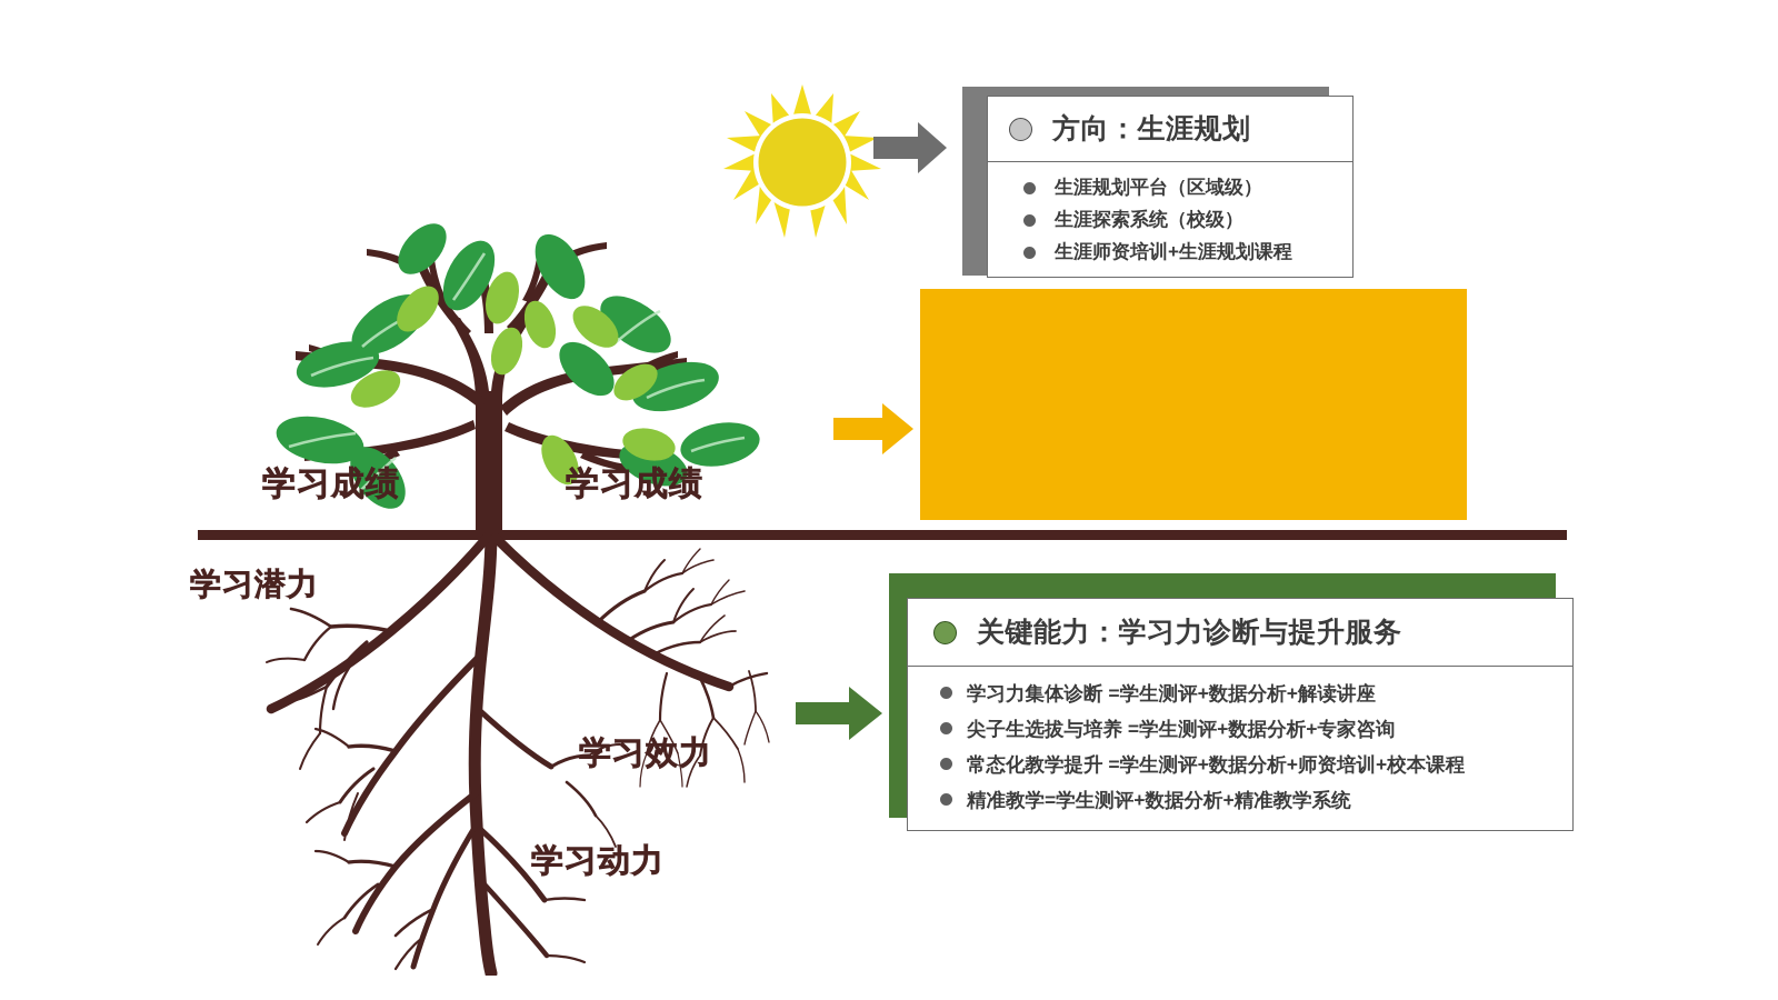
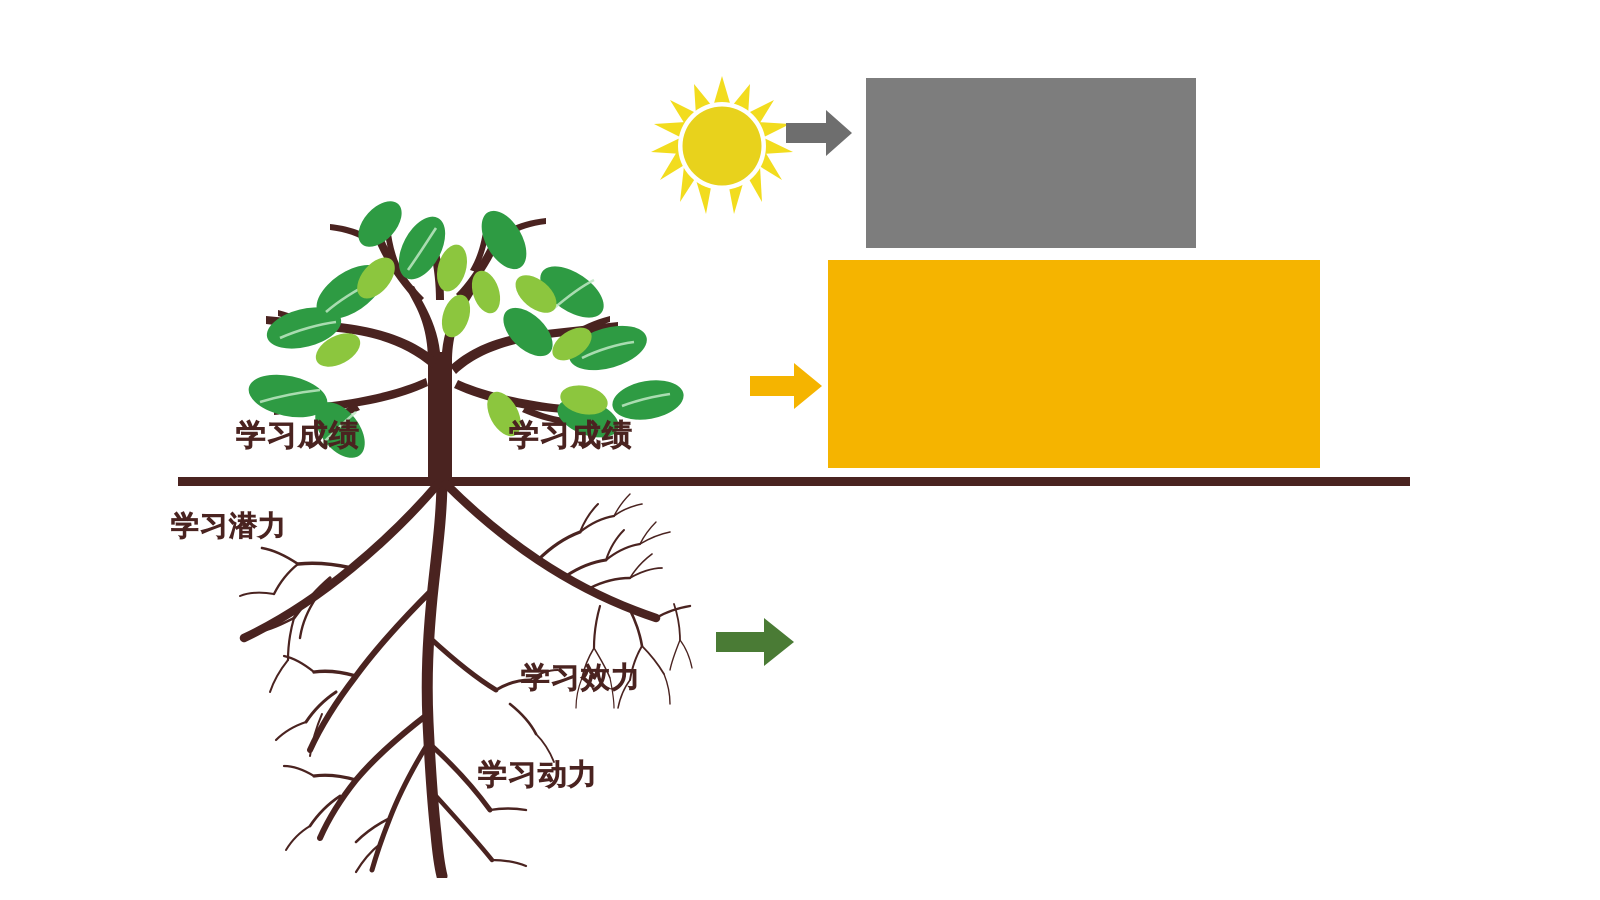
  学习成绩
  学习成绩
  学习潜力
  学习效力
  学习动力
- 方向：生涯规划
- 生涯规划平台（区域级）
- 生涯探索系统（校级）
- 生涯师资培训+生涯规划课程
- 关键能力：学习力诊断与提升服务
- 学习力集体诊断 =学生测评+数据分析+解读讲座
- 尖子生选拔与培养 =学生测评+数据分析+专家咨询
- 常态化教学提升 =学生测评+数据分析+师资培训+校本课程
- 精准教学=学生测评+数据分析+精准教学系统
